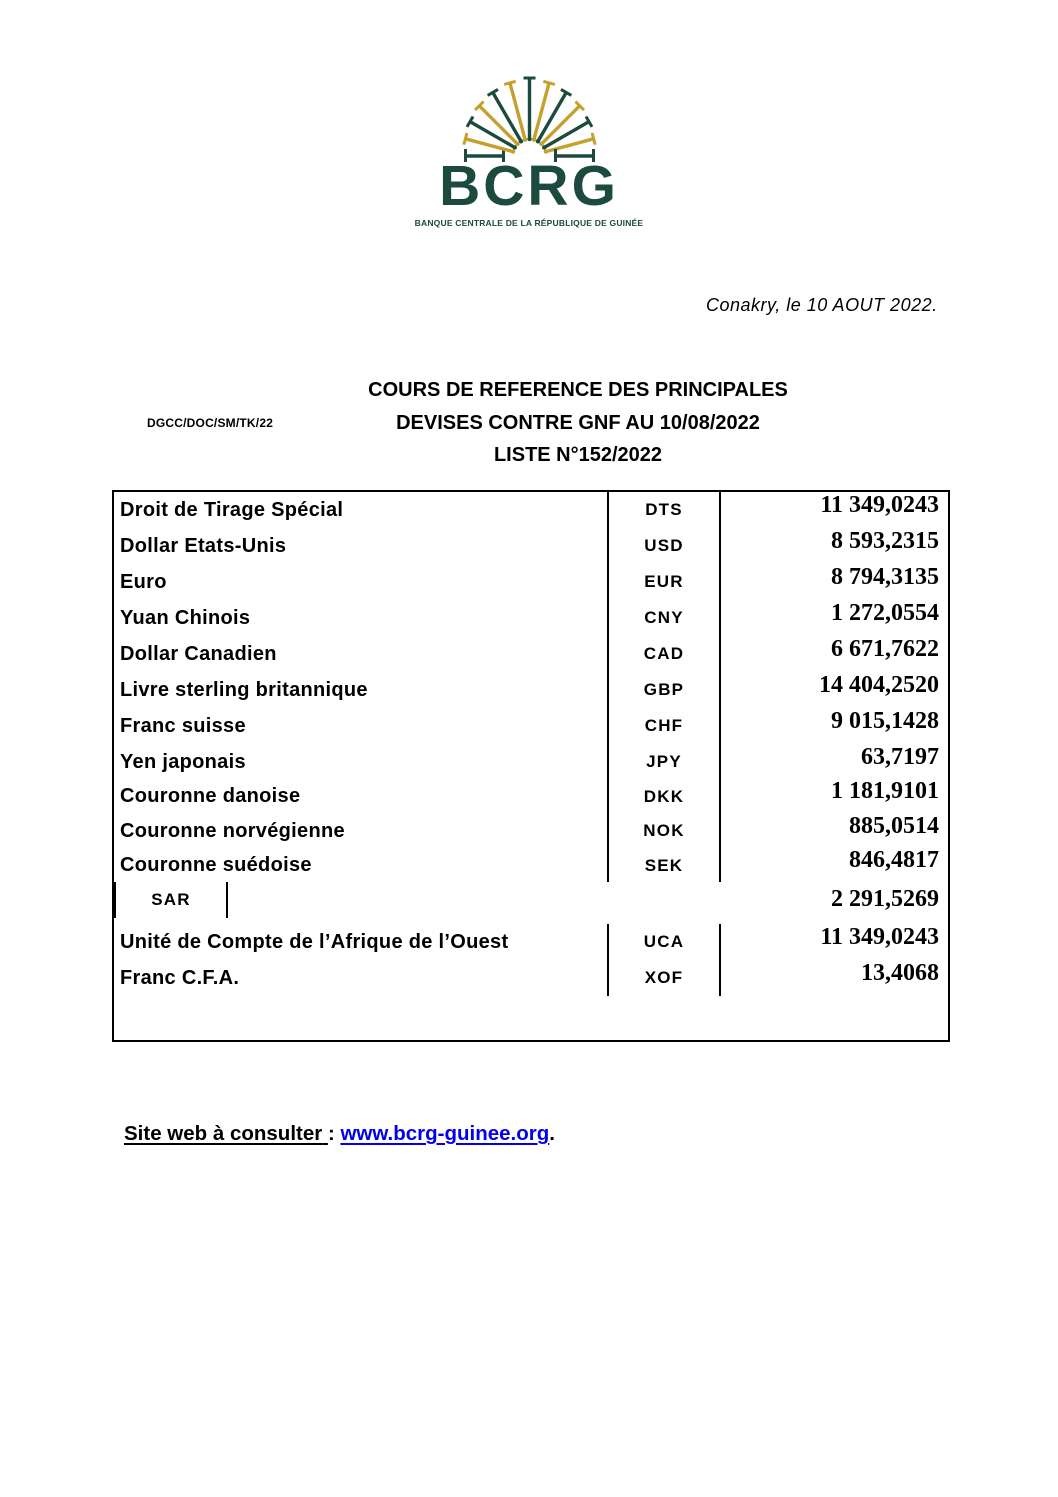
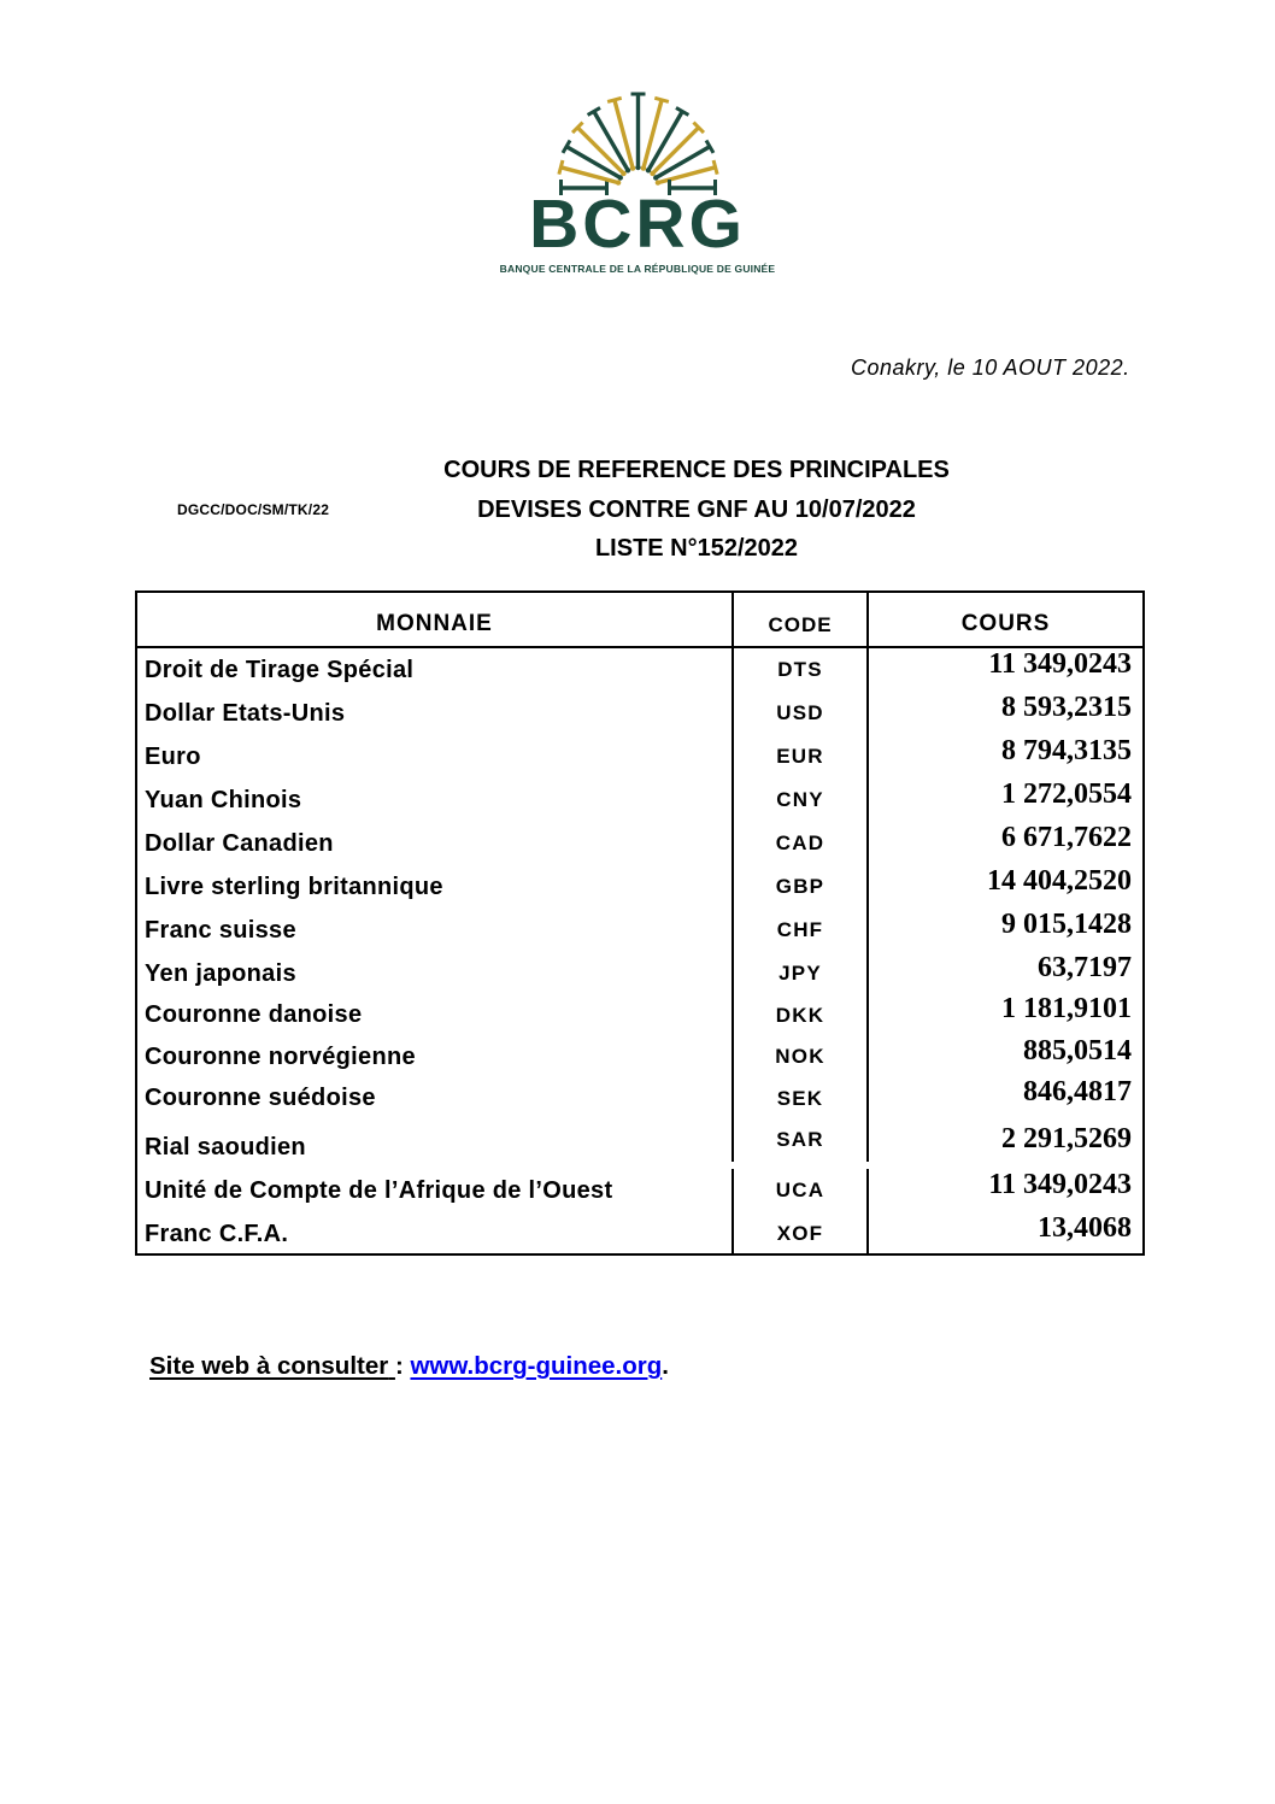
  BCRG
  BANQUE CENTRALE DE LA RÉPUBLIQUE DE GUINÉE
  Conakry, le 10 AOUT 2022.
  DGCC/DOC/SM/TK/22
  COURS DE REFERENCE DES PRINCIPALES
- DEVISES CONTRE GNF AU 10/08/2022
+ DEVISES CONTRE GNF AU 10/07/2022
  LISTE N°152/2022
+ MONNAIE
+ CODE
+ COURS
  Droit de Tirage Spécial
  DTS
  11 349,0243
  Dollar Etats-Unis
  USD
  8 593,2315
  Euro
  EUR
  8 794,3135
  Yuan Chinois
  CNY
  1 272,0554
  Dollar Canadien
  CAD
  6 671,7622
  Livre sterling britannique
  GBP
  14 404,2520
  Franc suisse
  CHF
  9 015,1428
  Yen japonais
  JPY
  63,7197
  Couronne danoise
  DKK
  1 181,9101
  Couronne norvégienne
  NOK
  885,0514
  Couronne suédoise
  SEK
  846,4817
+ Rial saoudien
  SAR
  2 291,5269
  Unité de Compte de l’Afrique de l’Ouest
  UCA
  11 349,0243
  Franc C.F.A.
  XOF
  13,4068
  Site web à consulter : www.bcrg-guinee.org.
